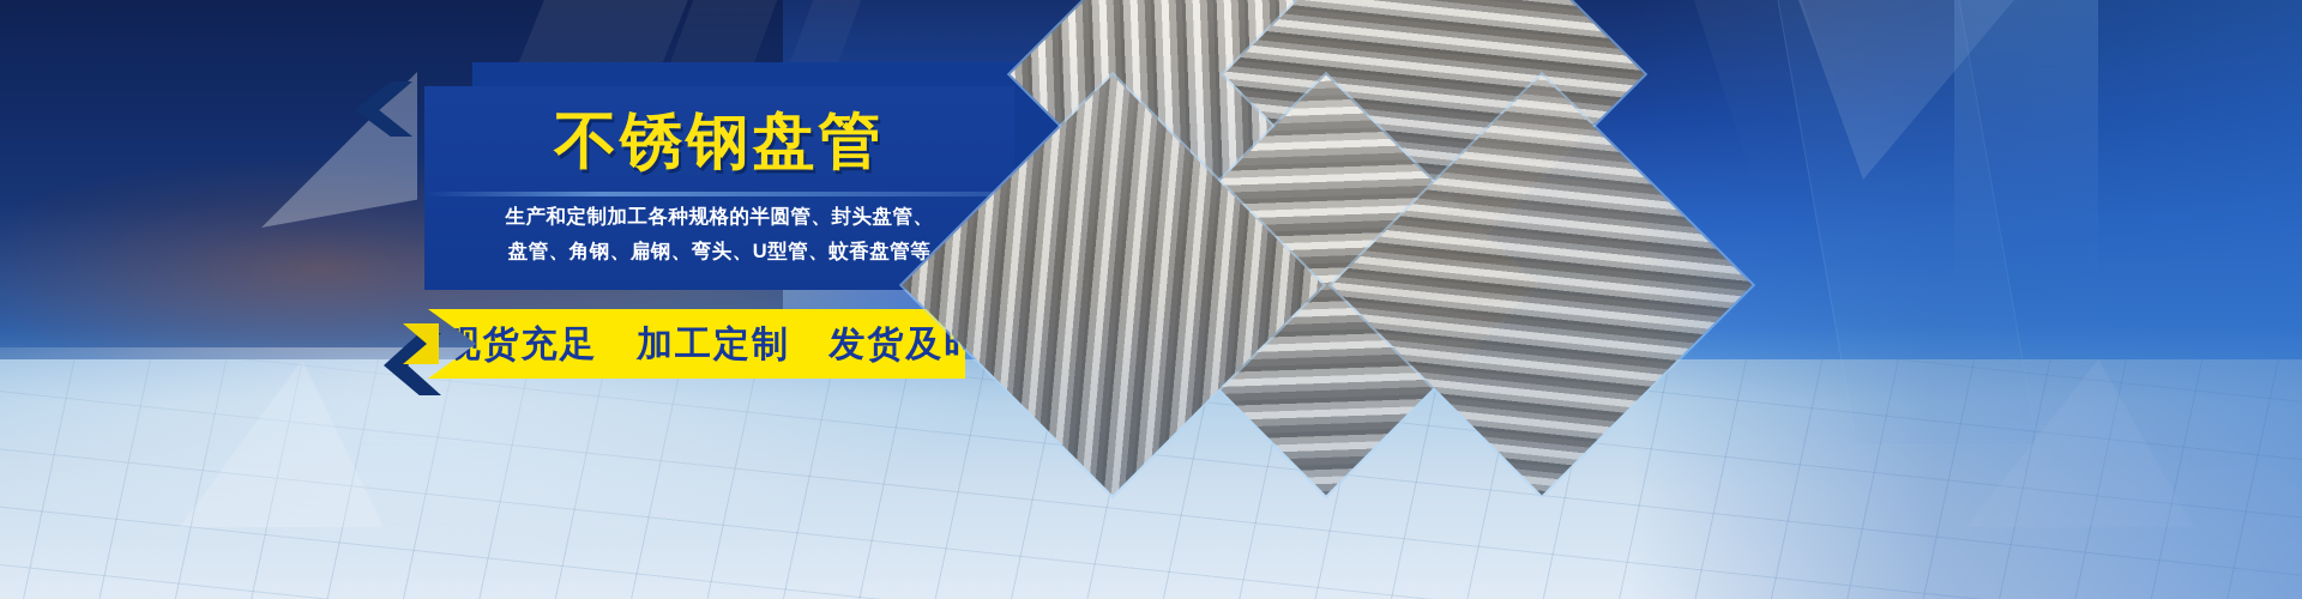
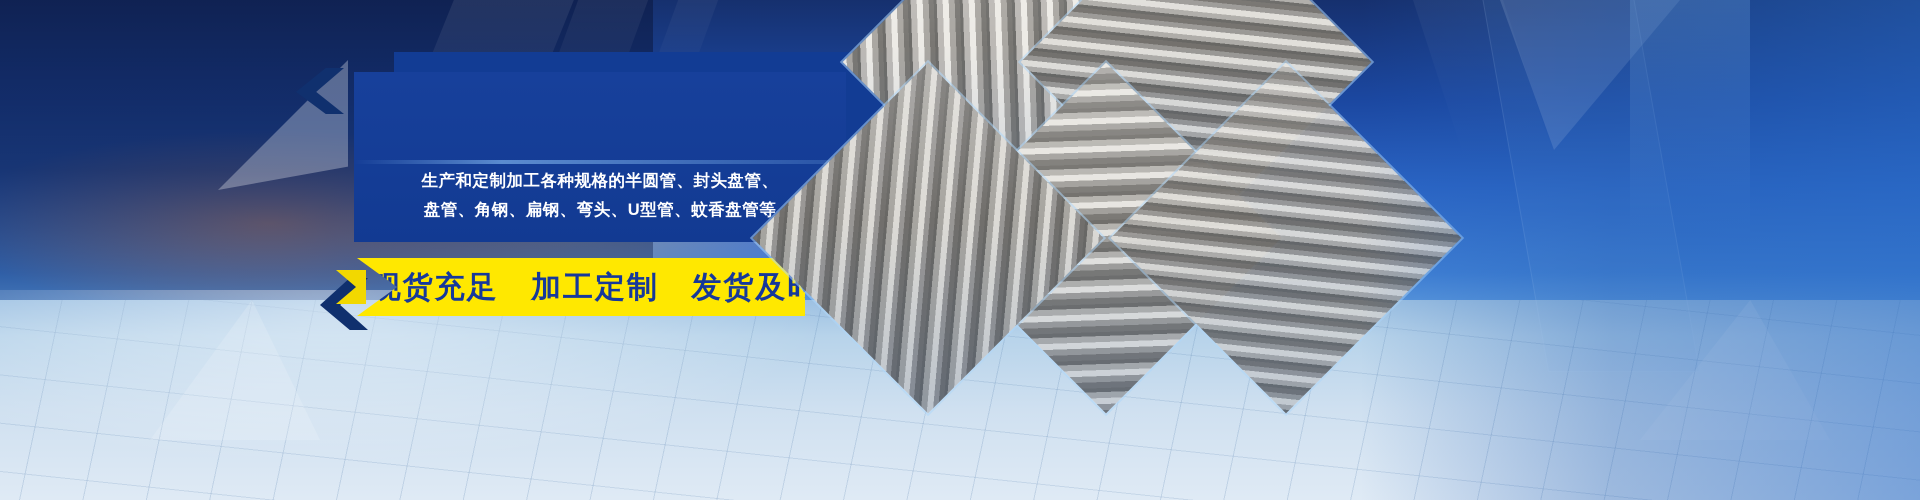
- 不锈钢盘管
  生产和定制加工各种规格的半圆管、封头盘管、
  盘管、角钢、扁钢、弯头、U型管、蚊香盘管等
  货充足 加工定制 发货及
